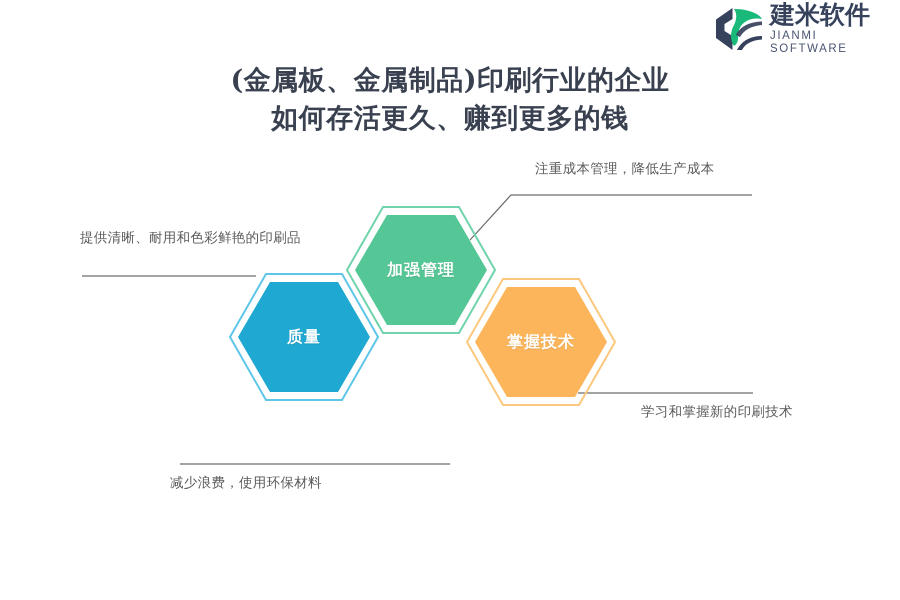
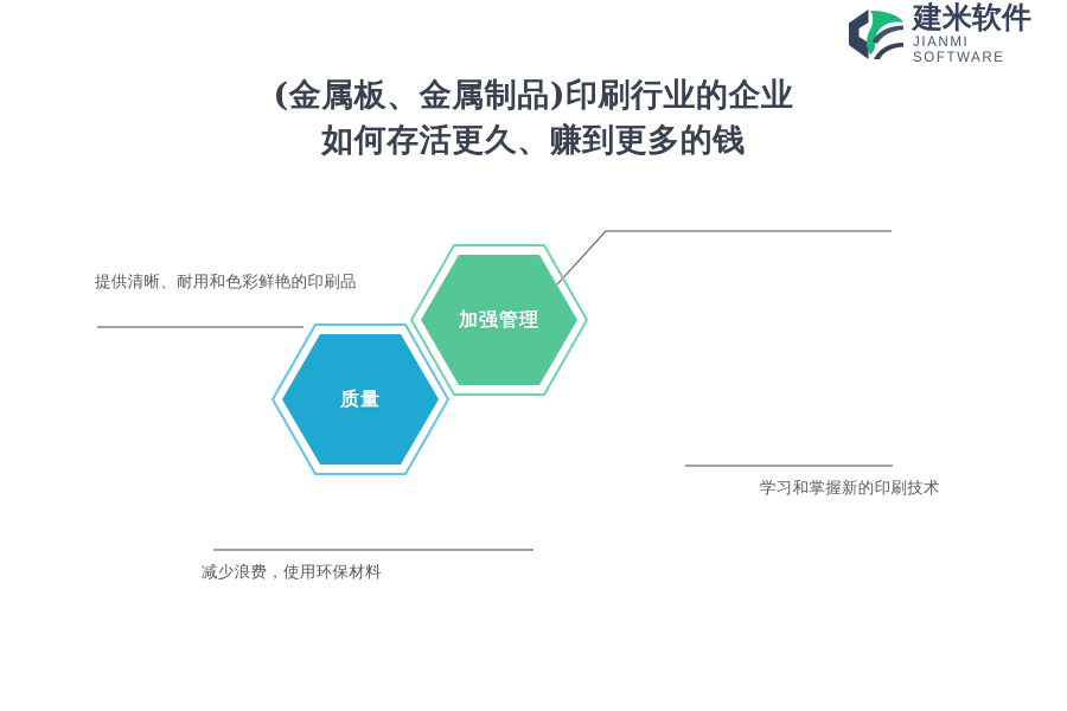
  建米软件
  JIANMI SOFTWARE
  (金属板、金属制品)印刷行业的企业
  如何存活更久、赚到更多的钱
  质量
  加强管理
- 掌握技术
- 注重成本管理，降低生产成本
  提供清晰、耐用和色彩鲜艳的印刷品
  学习和掌握新的印刷技术
  减少浪费，使用环保材料
